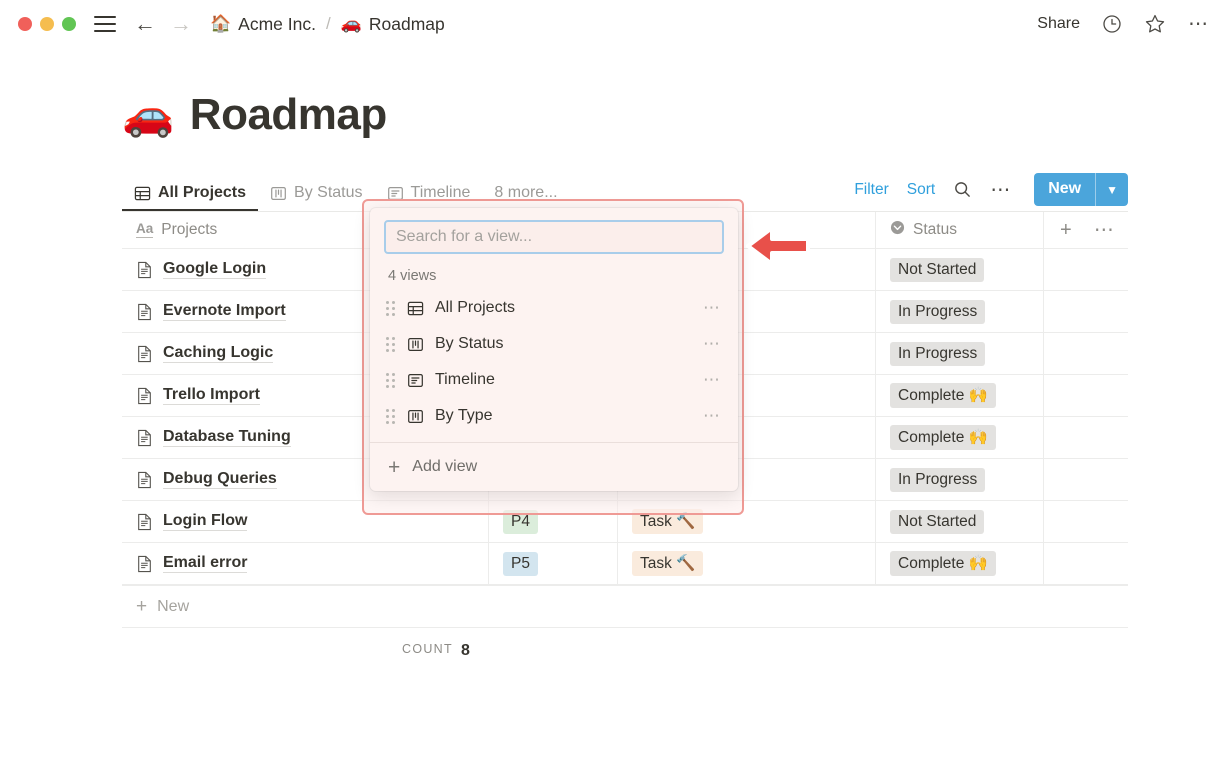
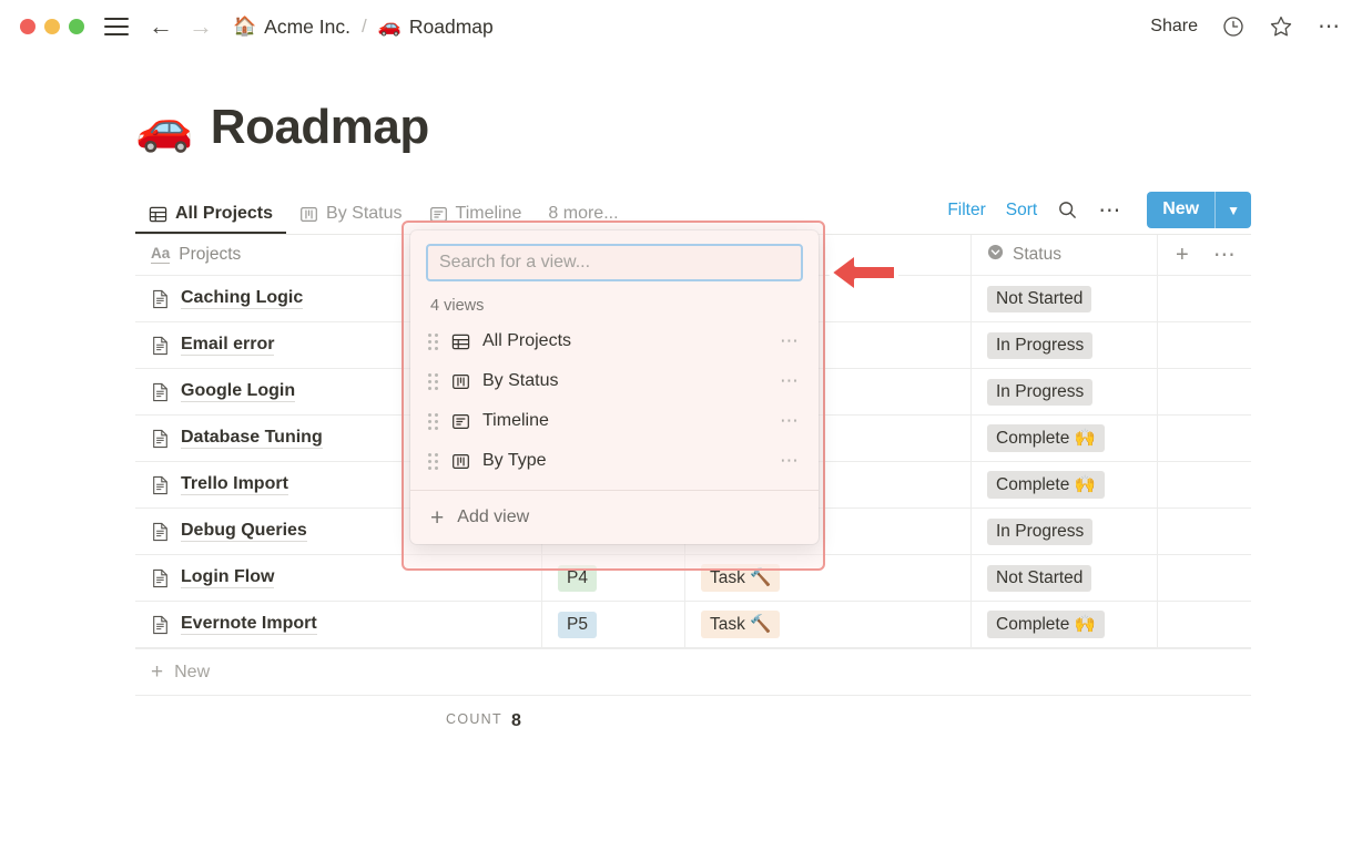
  ←
  →
  🏠
  Acme Inc.
  /
  🚗
  Roadmap
  Share
  ⋯
  🚗
  Roadmap
  All Projects
  By Status
  Timeline
  8 more...
  Filter
  Sort
  ⋯
  New
  ▼
  Aa
  Projects
  Status
  +
  ⋯
- Google Login
+ Caching Logic
  Not Started
- Evernote Import
+ Email error
  In Progress
- Caching Logic
+ Google Login
  In Progress
- Trello Import
+ Database Tuning
  Complete 🙌
- Database Tuning
+ Trello Import
  Complete 🙌
  Debug Queries
  In Progress
  Login Flow
  P4
  Task 🔨
  Not Started
- Email error
+ Evernote Import
  P5
  Task 🔨
  Complete 🙌
  +
  New
  COUNT
  8
  Search for a view...
  4 views
  All Projects
  ⋯
  By Status
  ⋯
  Timeline
  ⋯
  By Type
  ⋯
  +
  Add view
